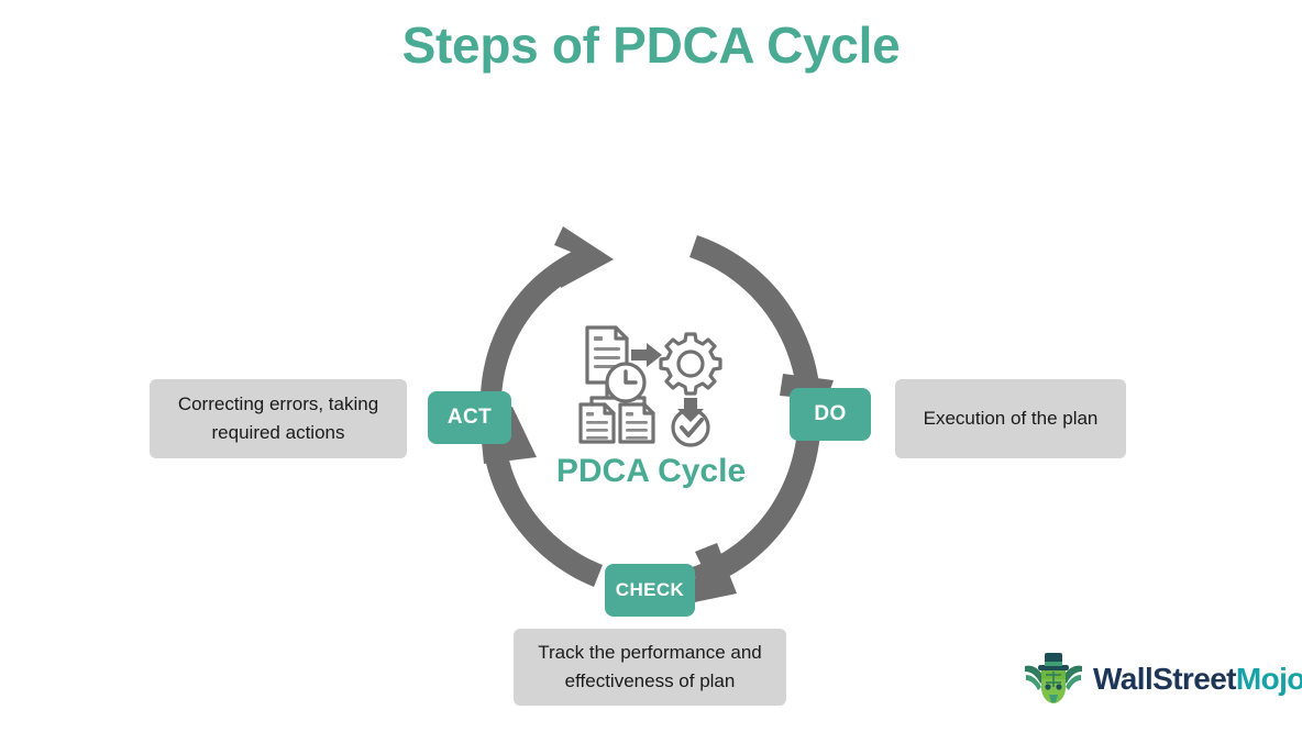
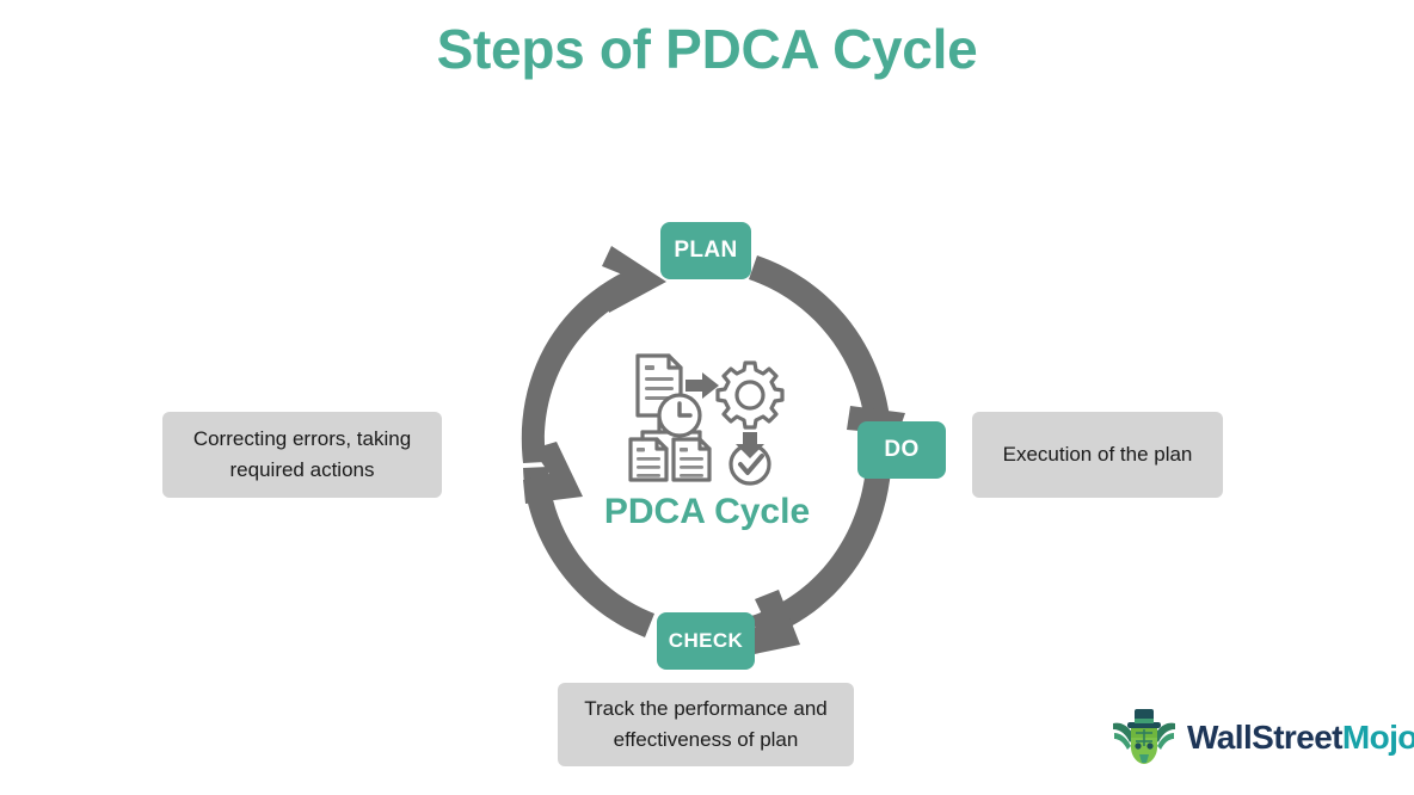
  Steps of PDCA Cycle
+ PLAN
  DO
  CHECK
- ACT
  Execution of the plan
  Track the performance and effectiveness of plan
  Correcting errors, taking required actions
  PDCA Cycle
  WallStreetMojo
